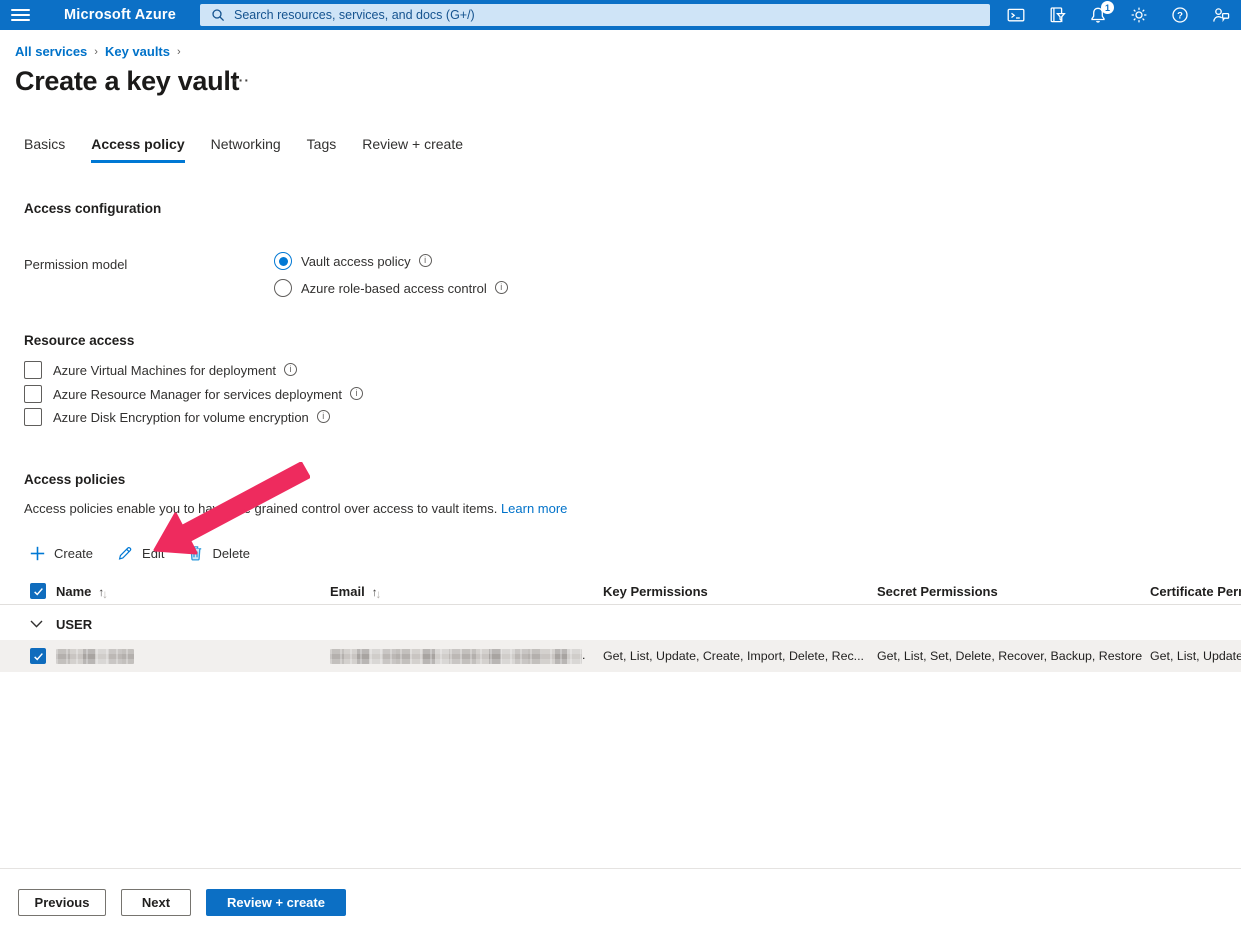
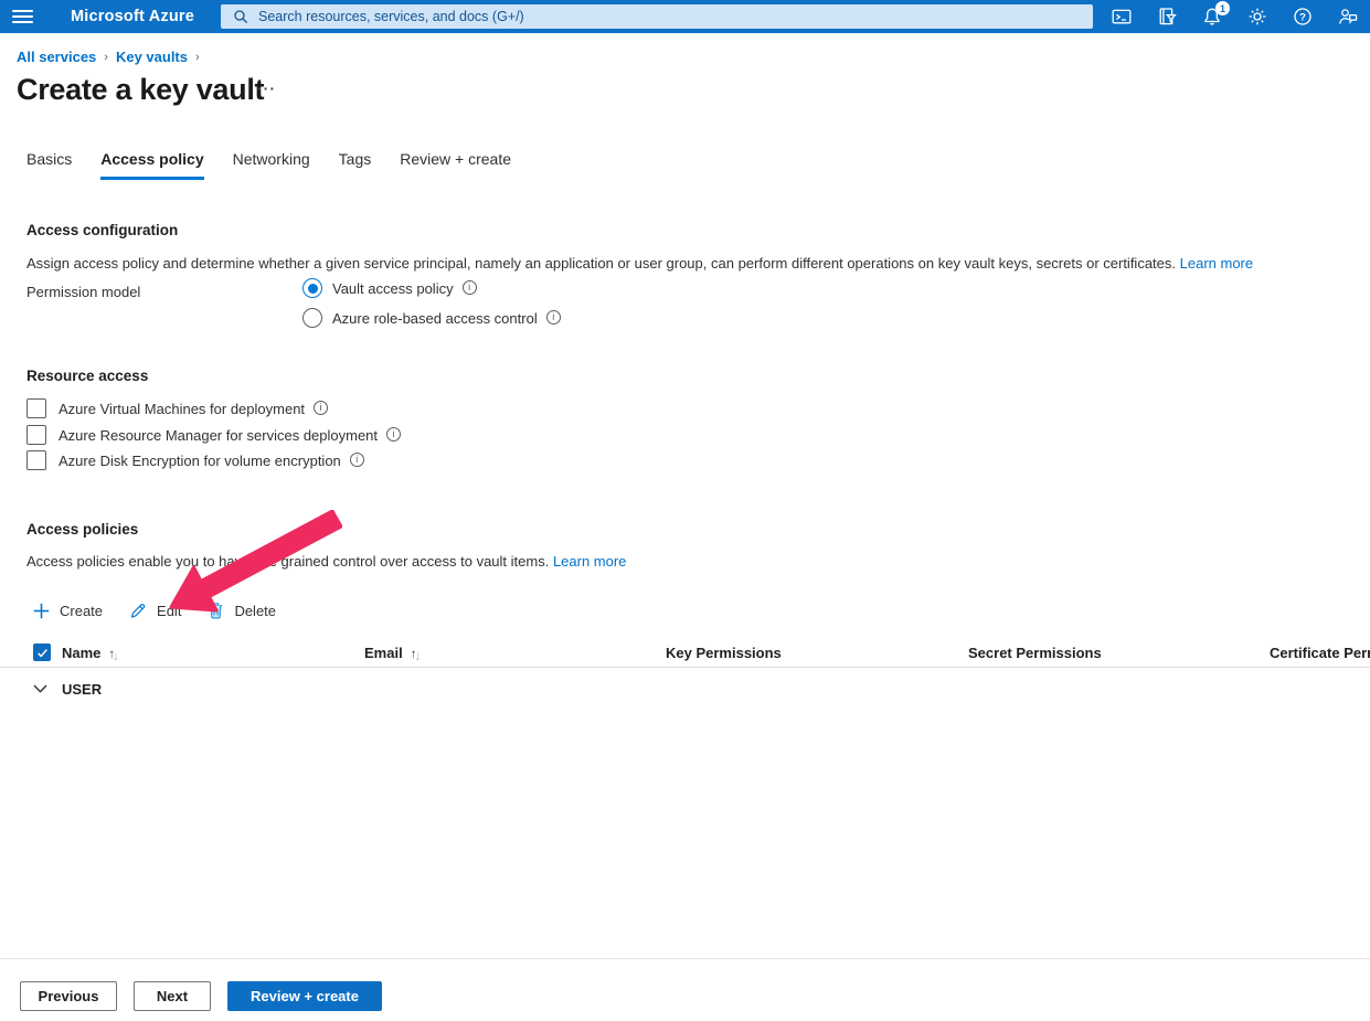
  Microsoft Azure
  Search resources, services, and docs (G+/)
  1
  ?
  All services
  ›
  Key vaults
  ›
  Create a key vault
  ···
  Basics
  Access policy
  Networking
  Tags
  Review + create
  Access configuration
+ Assign access policy and determine whether a given service principal, namely an application or user group, can perform different operations on key vault keys, secrets or certificates. Learn more
  Permission model
  Vault access policy
  i
  Azure role-based access control
  i
  Resource access
  Azure Virtual Machines for deployment
  i
  Azure Resource Manager for services deployment
  i
  Azure Disk Encryption for volume encryption
  i
  Access policies
  Access policies enable you to ha grained control over access to vault items. Learn more
  Create
  Edit
  Delete
  Name ↑↓
  Email ↑↓
  Key Permissions
  Secret Permissions
  USER
- .
- Get, List, Update, Create, Import, Delete, Rec...
- Get, List, Set, Delete, Recover, Backup, Restore
- Get, List, Update
  Previous
  Next
  Review + create
